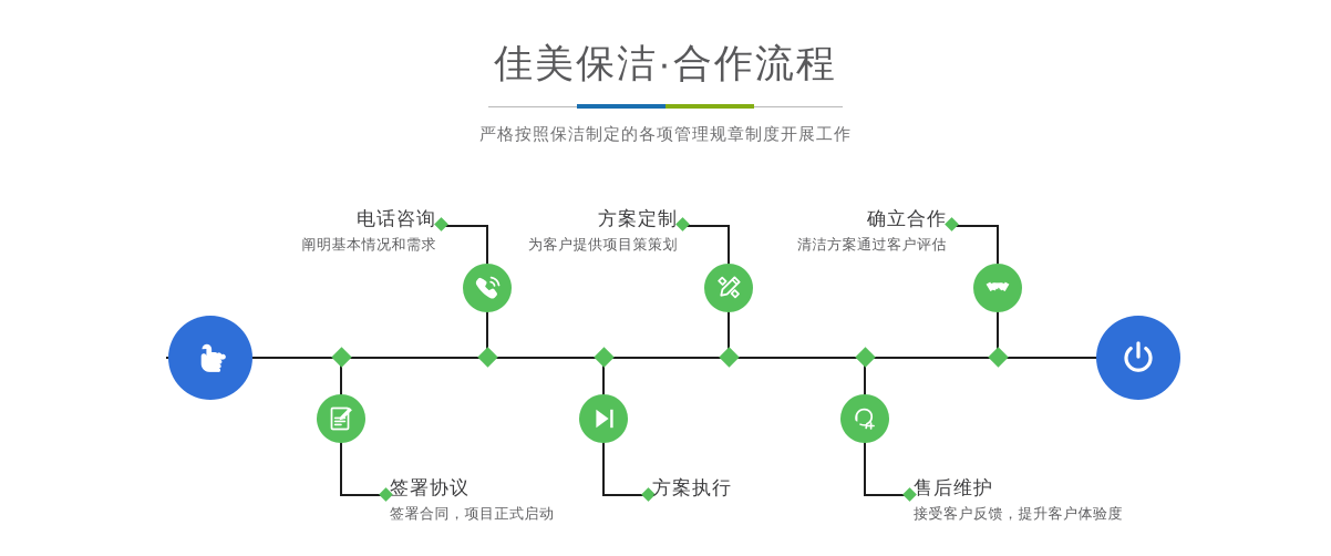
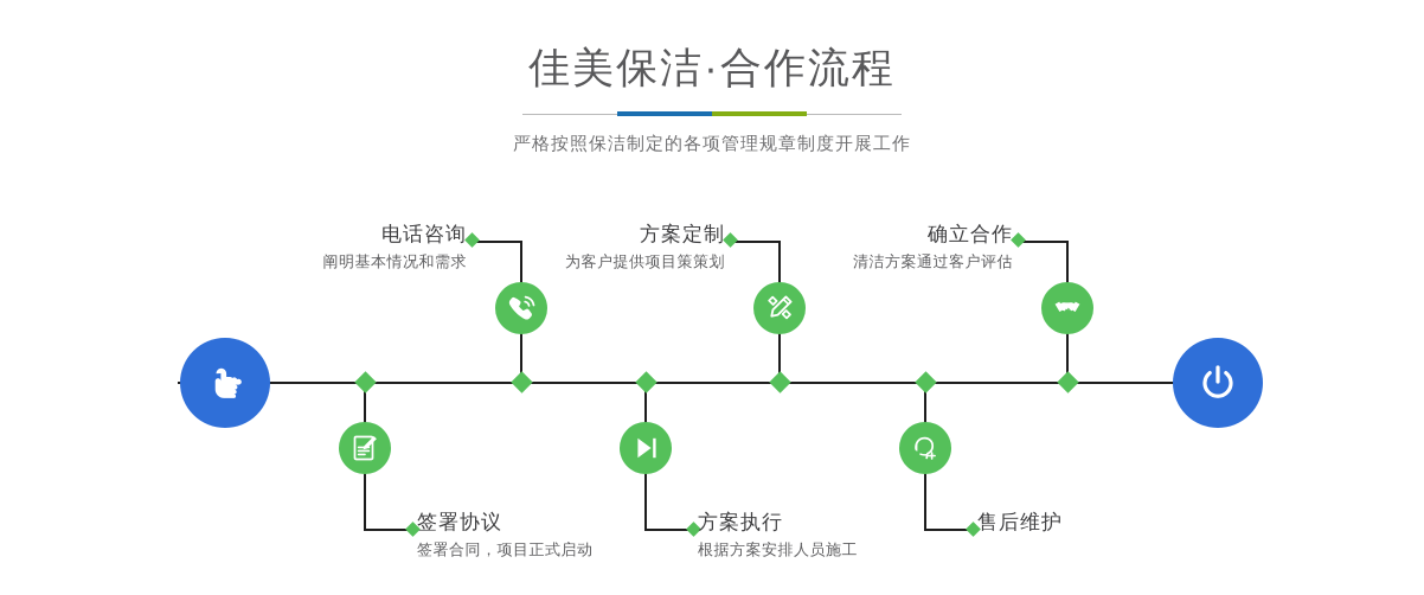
  佳美保洁·合作流程
  严格按照保洁制定的各项管理规章制度开展工作
  电话咨询
  阐明基本情况和需求
  签署协议
  签署合同，项目正式启动
  方案定制
  为客户提供项目策策划
  方案执行
+ 根据方案安排人员施工
  确立合作
  清洁方案通过客户评估
  售后维护
- 接受客户反馈，提升客户体验度
